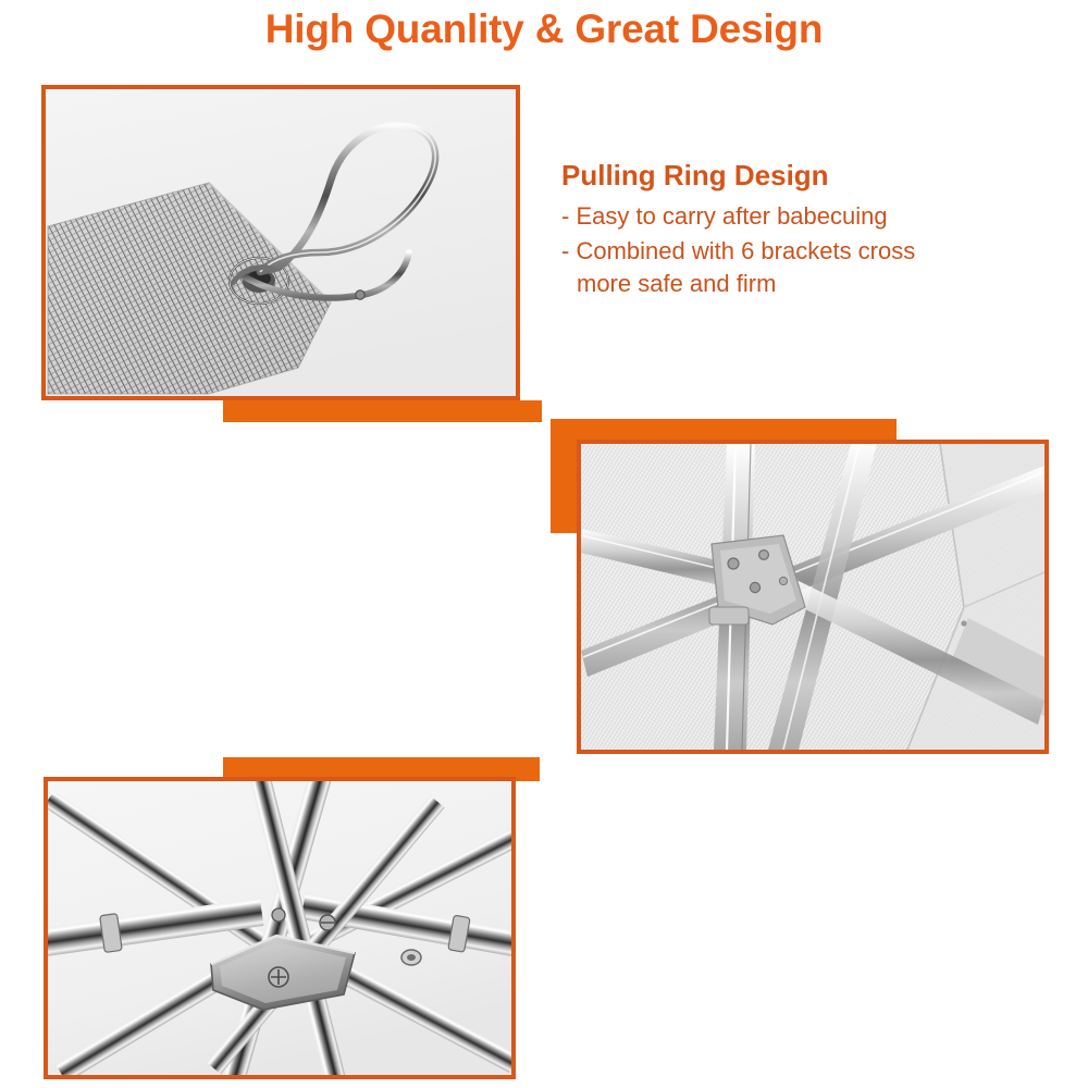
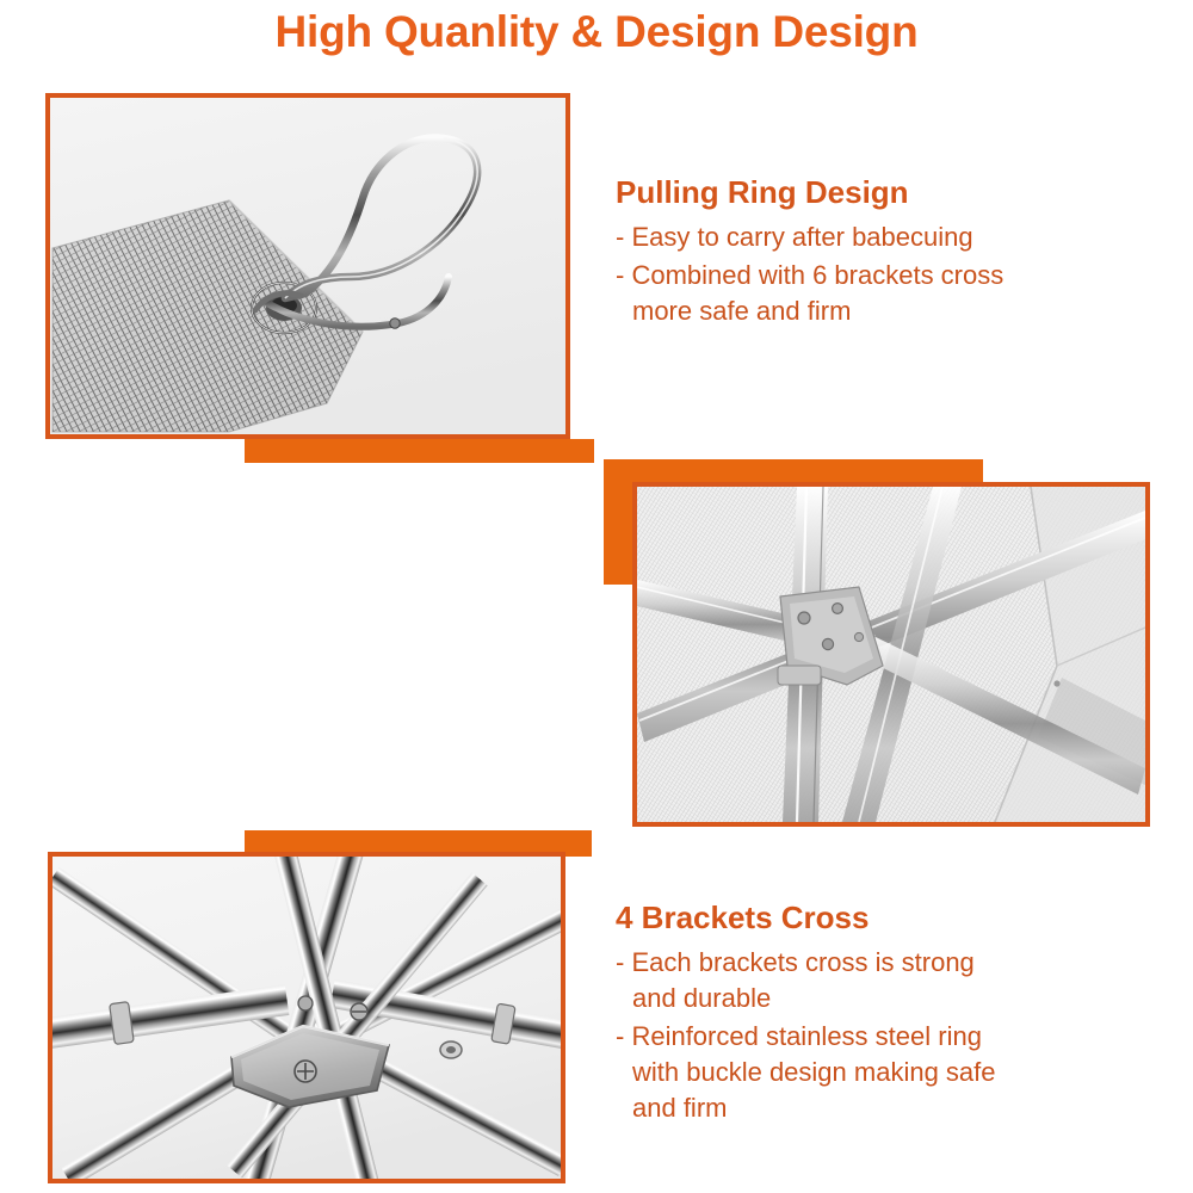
- High Quanlity & Great Design
+ High Quanlity & Design Design
  Pulling Ring Design
  - Easy to carry after babecuing
  - Combined with 6 brackets cross
  more safe and firm
+ 4 Brackets Cross
+ - Each brackets cross is strong
+ and durable
+ - Reinforced stainless steel ring
+ with buckle design making safe
+ and firm
